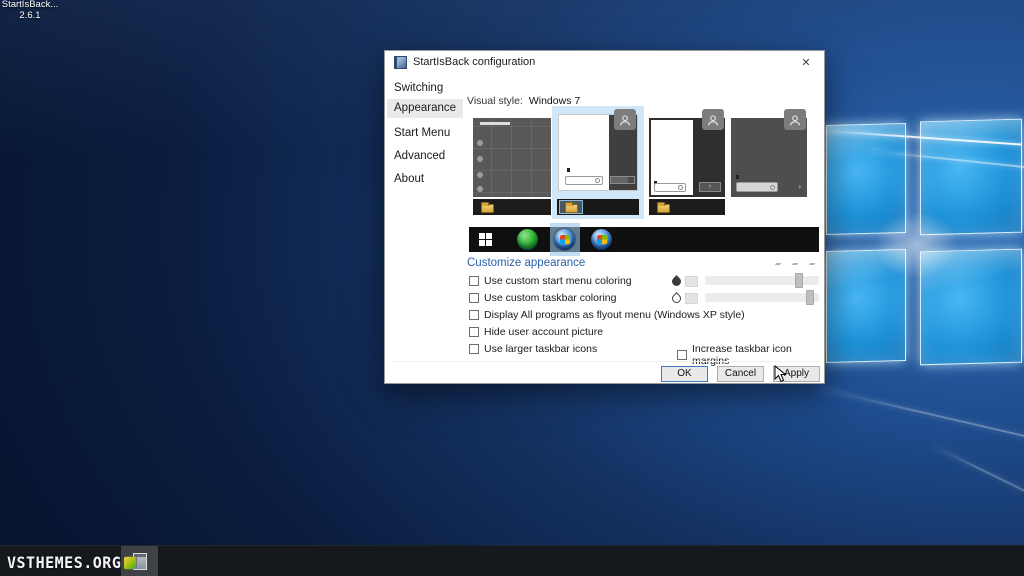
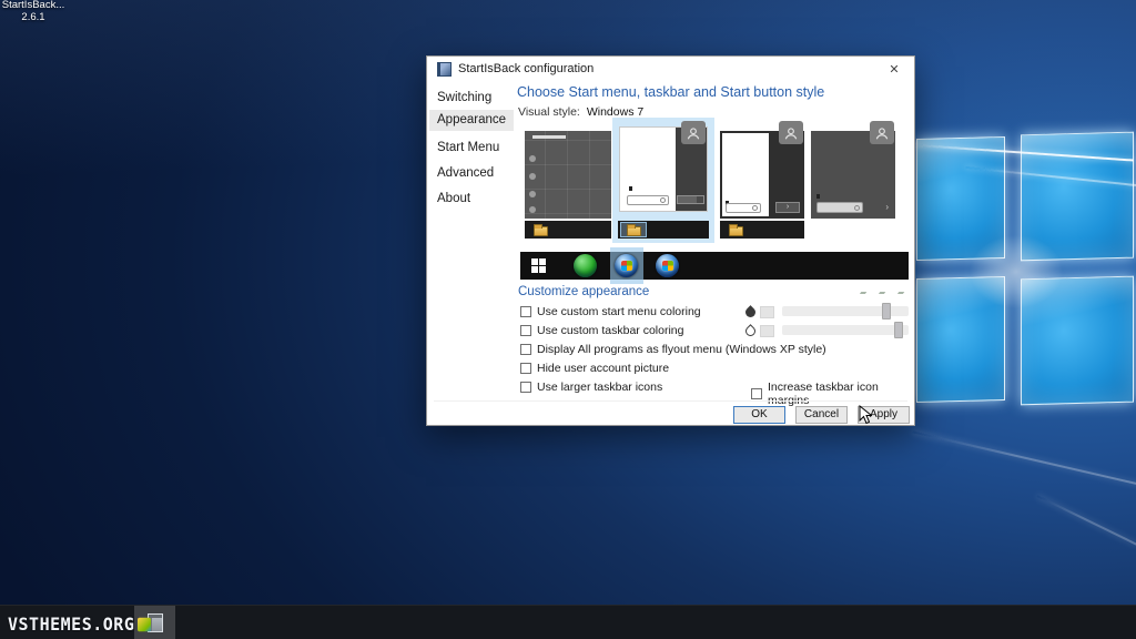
  StartIsBack...
  2.6.1
  VSTHEMES.ORG
  StartIsBack configuration
  ✕
  Switching
  Appearance
  Start Menu
  Advanced
  About
+ Choose Start menu, taskbar and Start button style
  Visual style: Windows 7
  ›
  Customize appearance
  Use custom start menu coloring
  Use custom taskbar coloring
  Display All programs as flyout menu (Windows XP style)
  Hide user account picture
  Use larger taskbar icons
  Increase taskbar icon
  OK
  Cancel
  Apply
